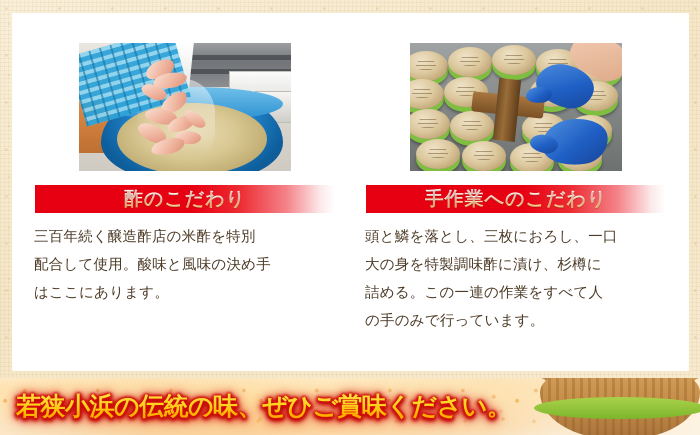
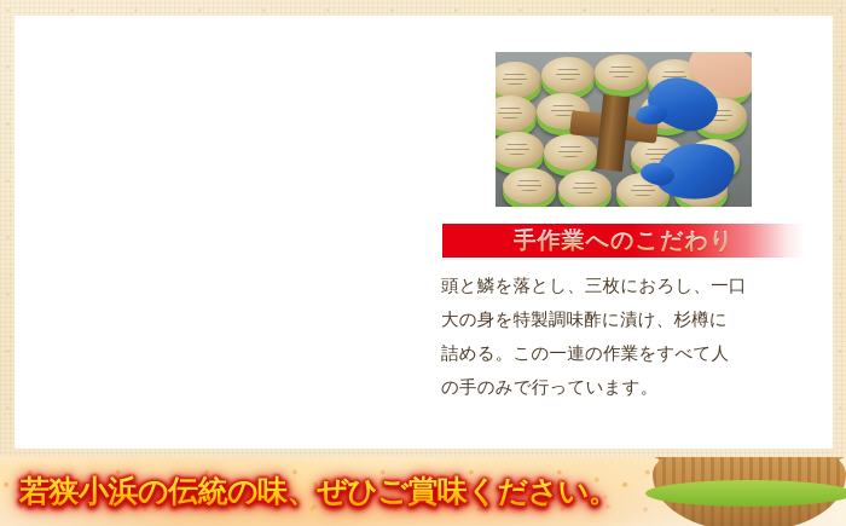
- 酢のこだわり
- 三百年続く醸造酢店の米酢を特別
- 配合して使用。酸味と風味の決め手
- はここにあります。
  手作業へのこだわり
  頭と鱗を落とし、三枚におろし、一口
  大の身を特製調味酢に漬け、杉樽に
  詰める。この一連の作業をすべて人
  の手のみで行っています。
  若狭小浜の伝統の味、ぜひご賞味ください。
